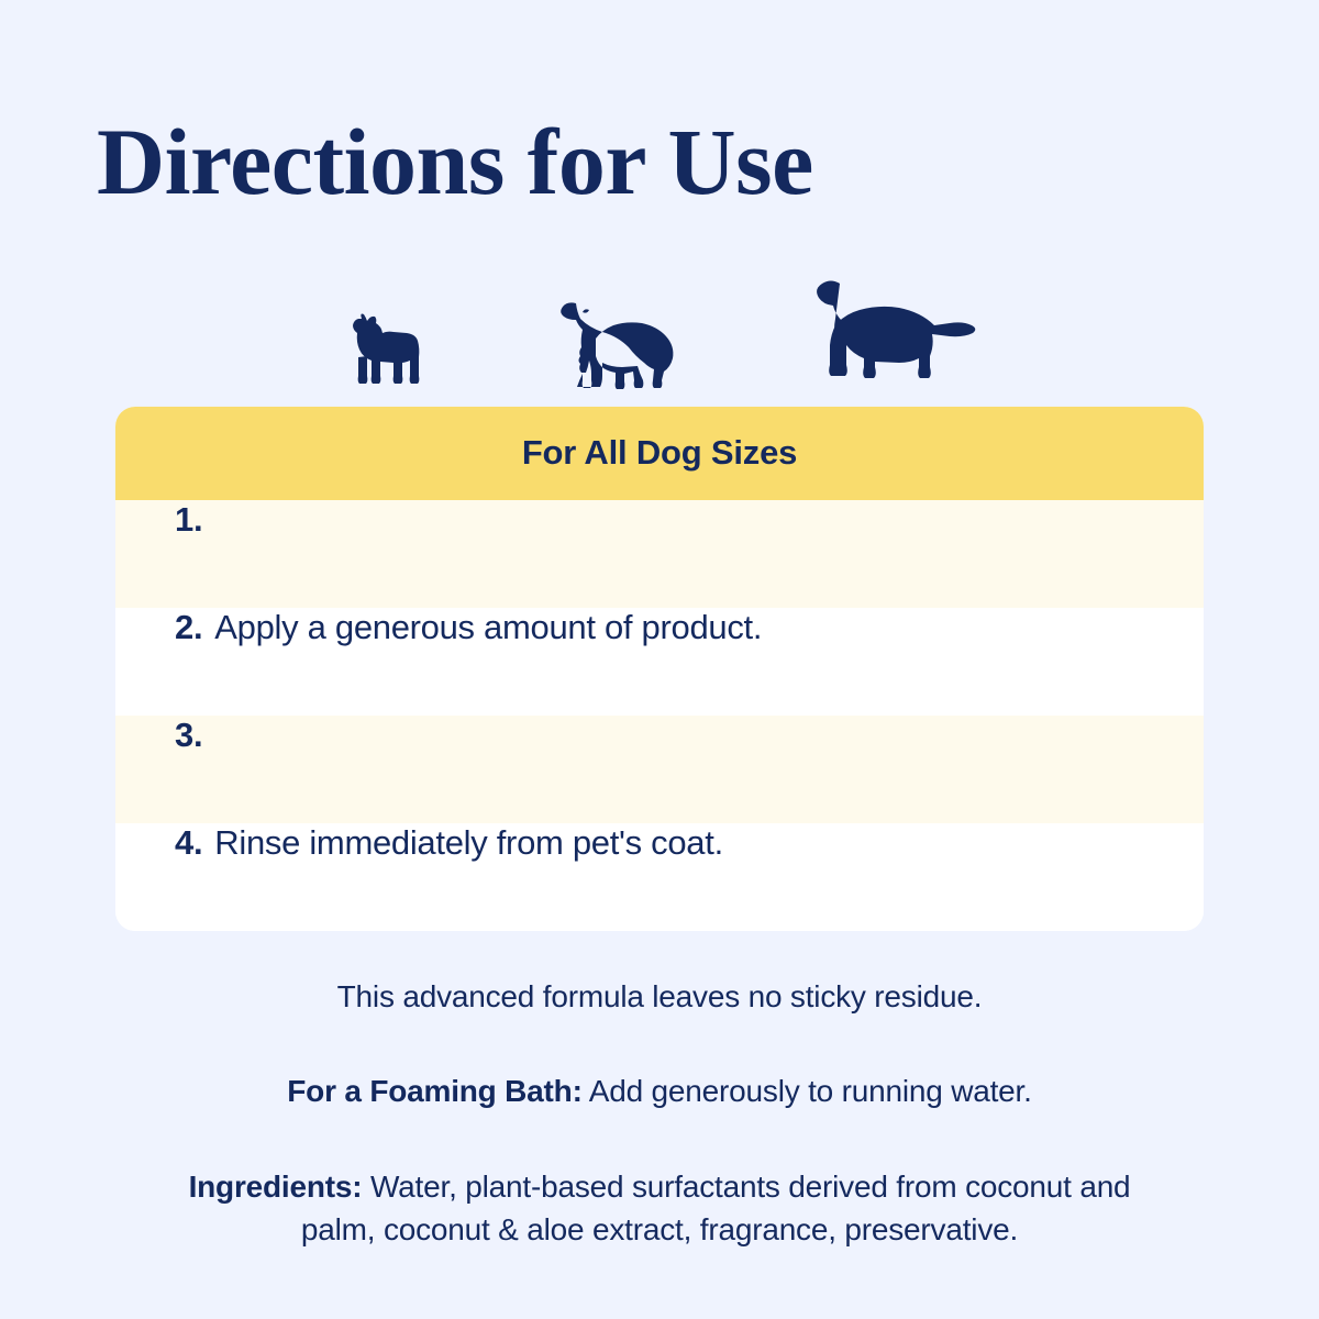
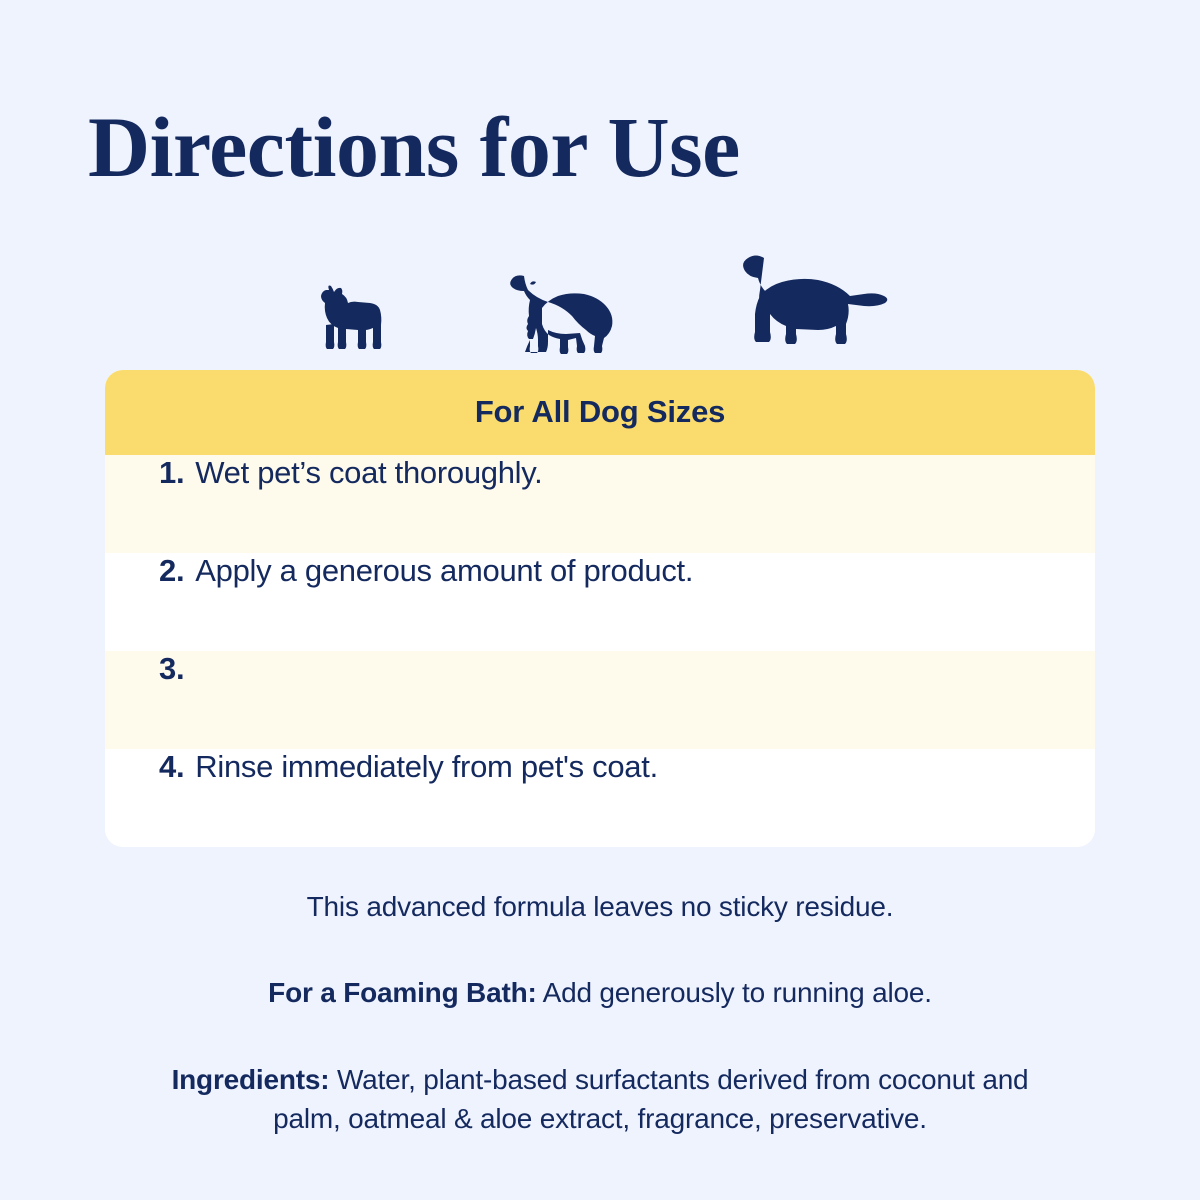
  Directions for Use
  For All Dog Sizes
  1.
+ Wet pet’s coat thoroughly.
  2.
  Apply a generous amount of product.
  3.
  4.
  Rinse immediately from pet's coat.
  This advanced formula leaves no sticky residue.
- For a Foaming Bath: Add generously to running water.
+ For a Foaming Bath: Add generously to running aloe.
- Ingredients: Water, plant-based surfactants derived from coconut and palm, coconut & aloe extract, fragrance, preservative.
+ Ingredients: Water, plant-based surfactants derived from coconut and palm, oatmeal & aloe extract, fragrance, preservative.
